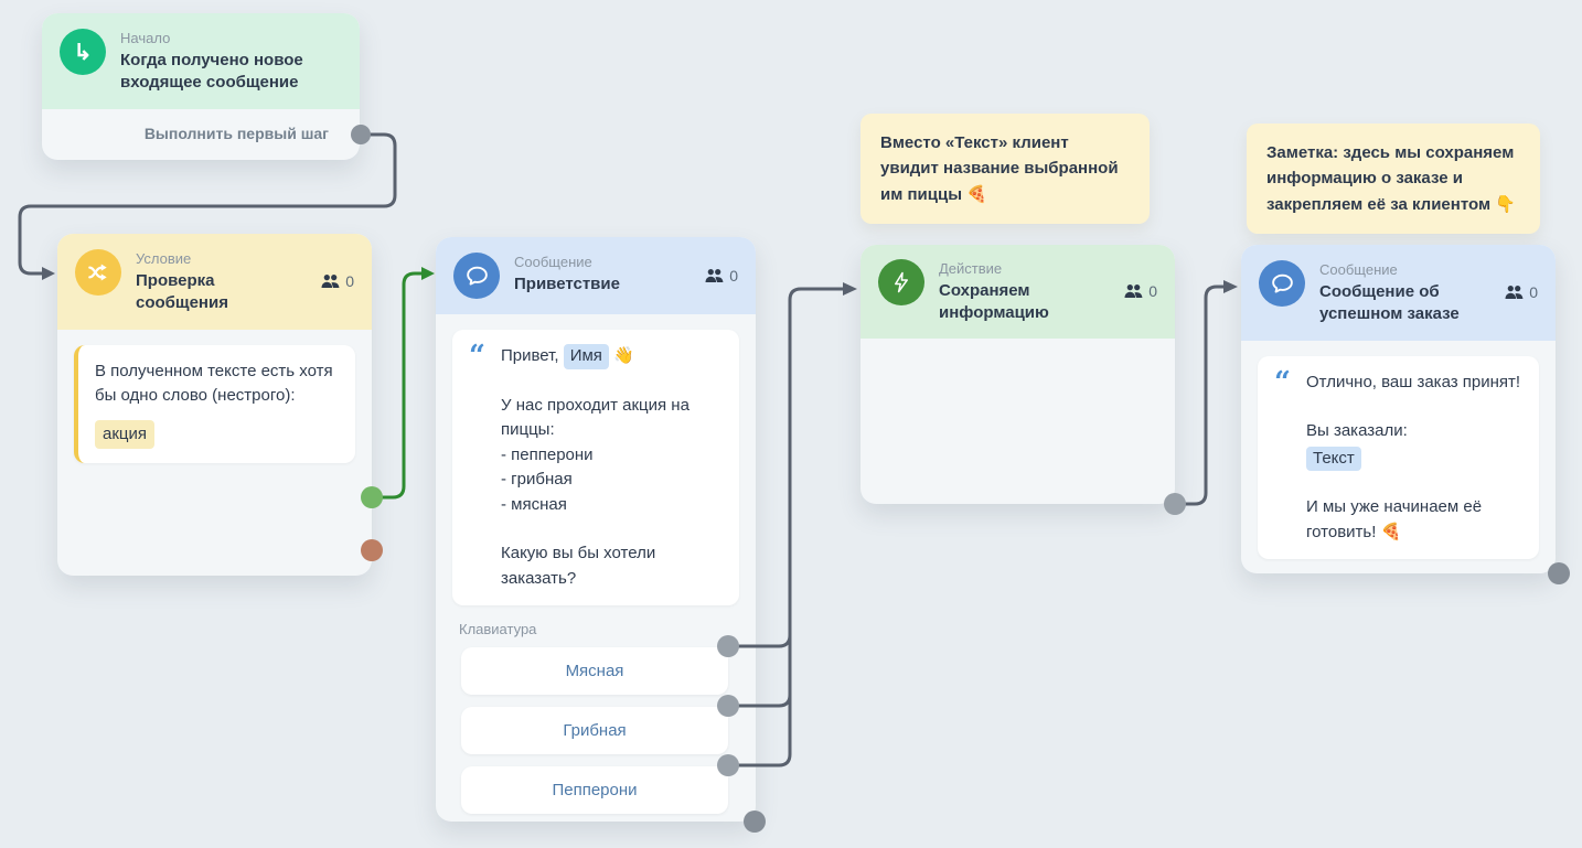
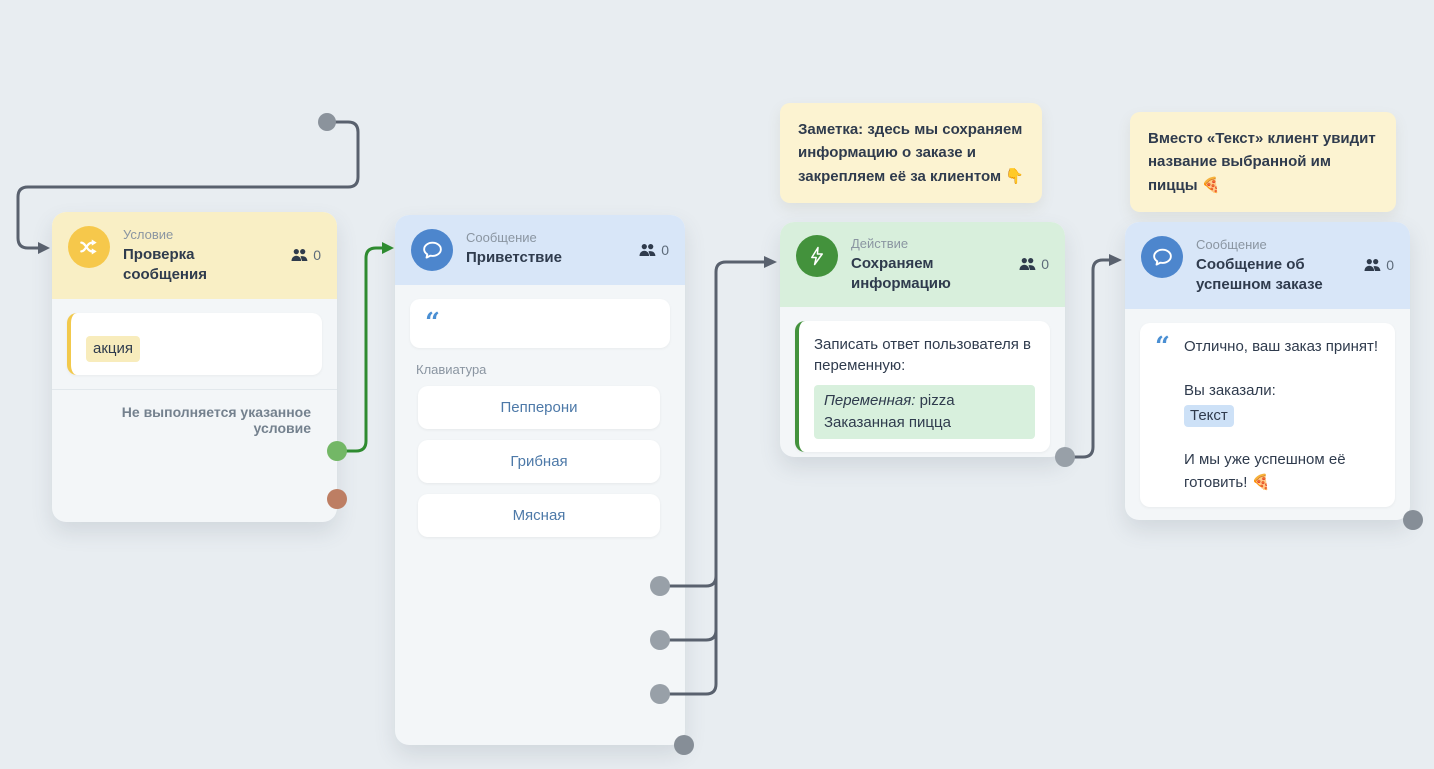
- ↳
- Начало
- Когда получено новое входящее сообщение
- Выполнить первый шаг
  Условие
  Проверка сообщения
  0
- В полученном тексте есть хотя бы одно слово (нестрого):
  акция
+ Не выполняется указанное условие
  Сообщение
  Приветствие
  0
  “
- Привет, Имя 👋
- У нас проходит акция на пиццы:
- - пепперони
- - грибная
- - мясная
- Какую вы бы хотели заказать?
  Клавиатура
- Мясная
+ Пепперони
  Грибная
- Пепперони
+ Мясная
- Вместо «Текст» клиент увидит название выбранной им пиццы 🍕
+ Заметка: здесь мы сохраняем информацию о заказе и закрепляем её за клиентом 👇
  Действие
  Сохраняем информацию
  0
+ Записать ответ пользователя в переменную:
+ Переменная: pizza
+ Заказанная пицца
- Заметка: здесь мы сохраняем информацию о заказе и закрепляем её за клиентом 👇
+ Вместо «Текст» клиент увидит название выбранной им пиццы 🍕
  Сообщение
  Сообщение об успешном заказе
  0
  “
  Отлично, ваш заказ принят!
  Вы заказали:
  Текст
- И мы уже начинаем её готовить! 🍕
+ И мы уже успешном её готовить! 🍕
